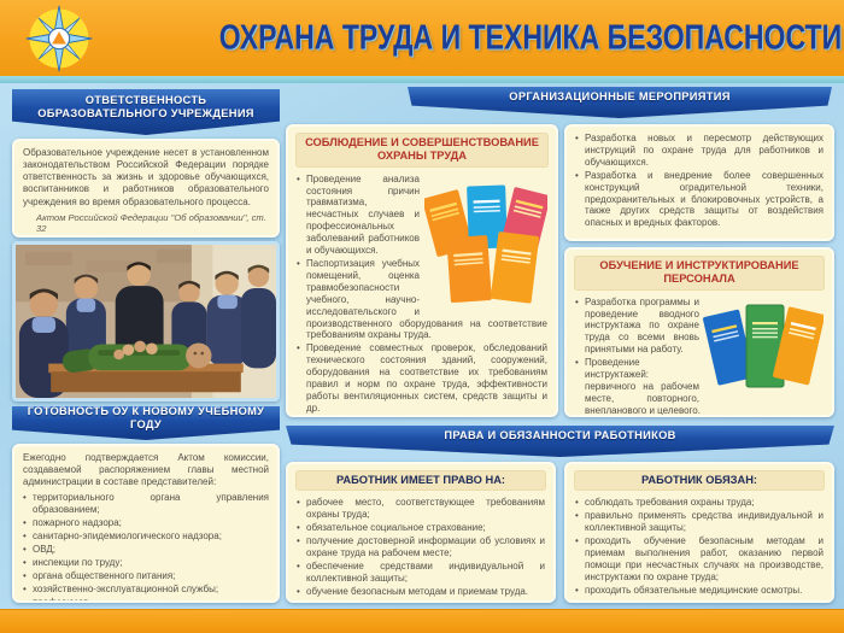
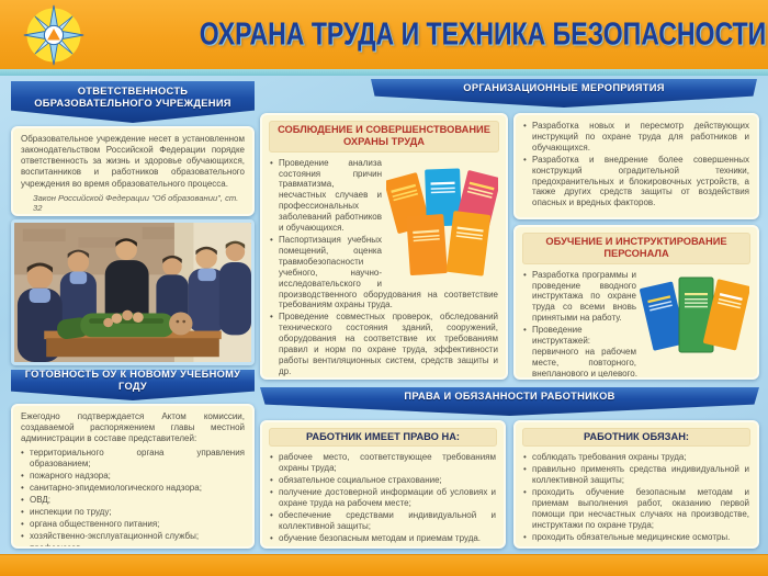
  ОХРАНА ТРУДА И ТЕХНИКА БЕЗОПАСНОСТИ
  ОТВЕТСТВЕННОСТЬ ОБРАЗОВАТЕЛЬНОГО УЧРЕЖДЕНИЯ
  Образовательное учреждение несет в установленном законодательством Российской Федерации порядке ответственность за жизнь и здоровье обучающихся, воспитанников и работников образовательного учреждения во время образовательного процесса.
- Актом Российской Федерации "Об образовании", ст. 32
+ Закон Российской Федерации "Об образовании", ст. 32
  ГОТОВНОСТЬ ОУ К НОВОМУ УЧЕБНОМУ ГОДУ
  Ежегодно подтверждается Актом комиссии, создаваемой распоряжением главы местной администрации в составе представителей:
  территориального органа управления образованием;
  пожарного надзора;
  санитарно-эпидемиологического надзора;
  ОВД;
  инспекции по труду;
  органа общественного питания;
  хозяйственно-эксплуатационной службы;
  ОРГАНИЗАЦИОННЫЕ МЕРОПРИЯТИЯ
  СОБЛЮДЕНИЕ И СОВЕРШЕНСТВОВАНИЕ ОХРАНЫ ТРУДА
  Проведение анализа состояния причин травматизма, несчастных случаев и профессиональных заболеваний работников и обучающихся.
  Паспортизация учебных помещений, оценка травмобезопасности учебного, научно-исследовательского и производственного оборудования на соответствие требованиям охраны труда.
  Проведение совместных проверок, обследований технического состояния зданий, сооружений, оборудования на соответствие их требованиям правил и норм по охране труда, эффективности работы вентиляционных систем, средств защиты и др.
  Разработка новых и пересмотр действующих инструкций по охране труда для работников и обучающихся.
  Разработка и внедрение более совершенных конструкций оградительной техники, предохранительных и блокировочных устройств, а также других средств защиты от воздействия опасных и вредных факторов.
  ОБУЧЕНИЕ И ИНСТРУКТИРОВАНИЕ ПЕРСОНАЛА
  Разработка программы и проведение вводного инструктажа по охране труда со всеми вновь принятыми на работу.
  Проведение инструктажей: первичного на рабочем месте, повторного, внепланового и целевого.
  ПРАВА И ОБЯЗАННОСТИ РАБОТНИКОВ
  РАБОТНИК ИМЕЕТ ПРАВО НА:
  рабочее место, соответствующее требованиям охраны труда;
  обязательное социальное страхование;
  получение достоверной информации об условиях и охране труда на рабочем месте;
  обеспечение средствами индивидуальной и коллективной защиты;
  обучение безопасным методам и приемам труда.
  РАБОТНИК ОБЯЗАН:
  соблюдать требования охраны труда;
  правильно применять средства индивидуальной и коллективной защиты;
  проходить обучение безопасным методам и приемам выполнения работ, оказанию первой помощи при несчастных случаях на производстве, инструктажи по охране труда;
  проходить обязательные медицинские осмотры.
